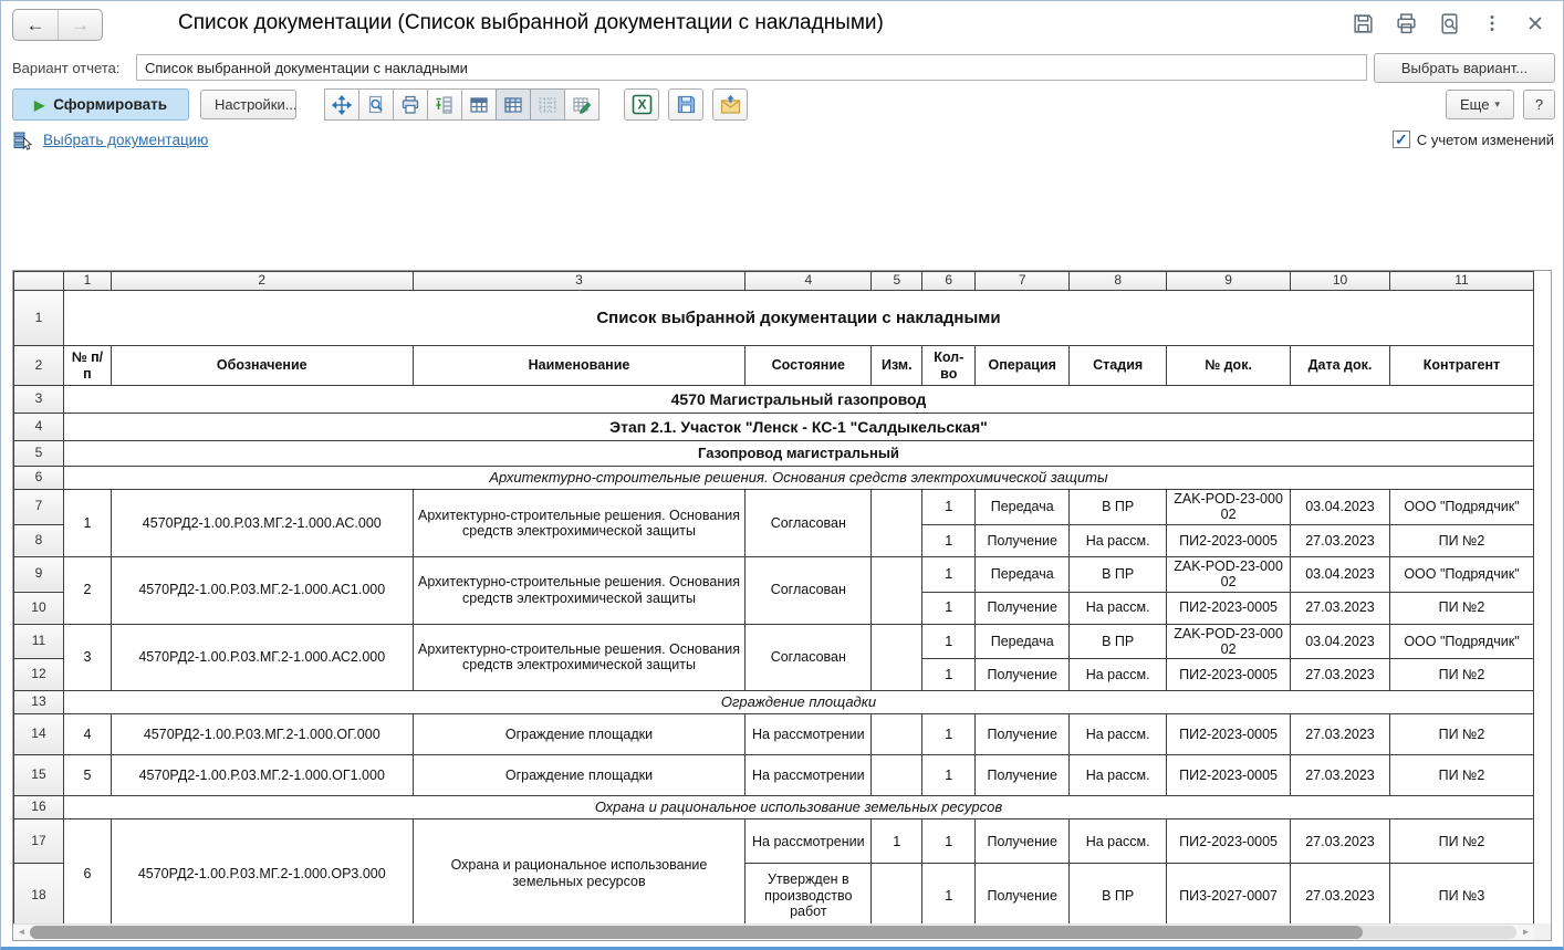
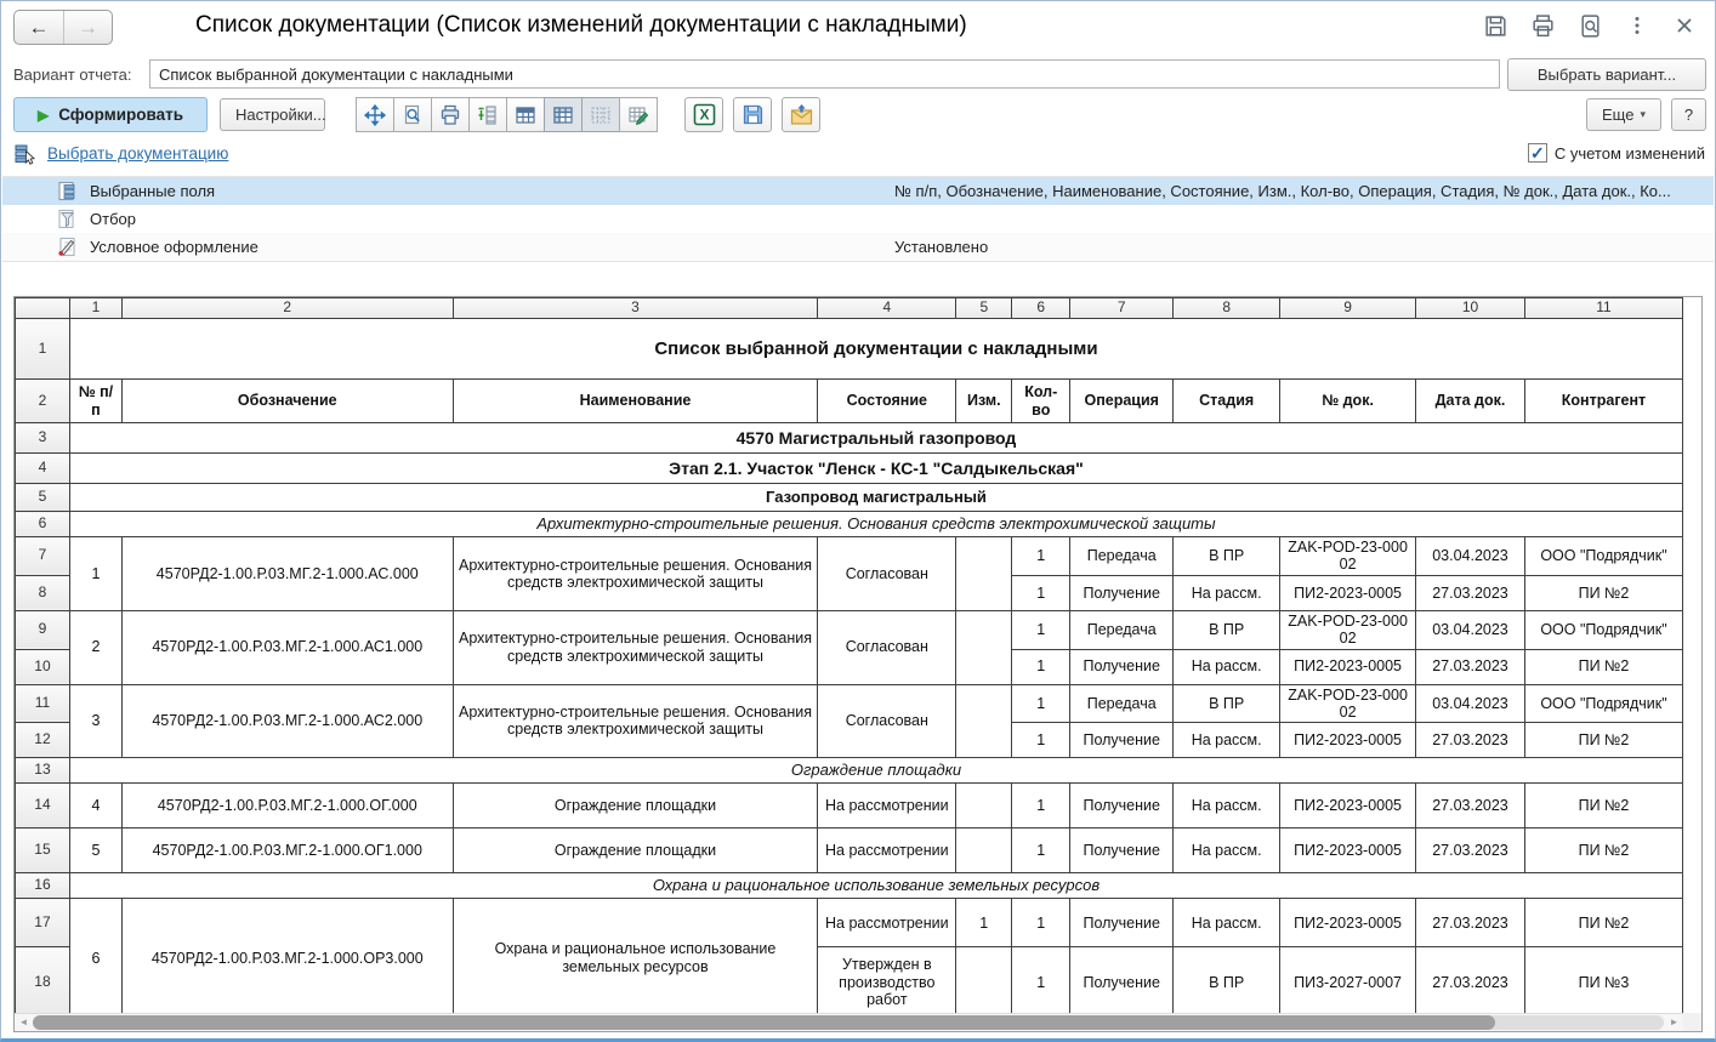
  ←
  →
- Список документации (Список выбранной документации с накладными)
+ Список документации (Список изменений документации с накладными)
  Вариант отчета:
  Список выбранной документации с накладными
  Выбрать вариант...
  ▶
  Сформировать
  Настройки...
  X
  Еще
  ▾
  ?
  Выбрать документацию
  ✓
  С учетом изменений
+ Выбранные поля
+ № п/п, Обозначение, Наименование, Состояние, Изм., Кол-во, Операция, Стадия, № док., Дата док., Ко...
+ Отбор
+ Условное оформление
+ Установлено
  	1	2	3	4	5	6	7	8	9	10	11
  1	Список выбранной документации с накладными
  2	№ п/п	Обозначение	Наименование	Состояние	Изм.	Кол-во	Операция	Стадия	№ док.	Дата док.	Контрагент
  3	4570 Магистральный газопровод
  4	Этап 2.1. Участок "Ленск - КС-1 "Салдыкельская"
  5	Газопровод магистральный
  6	Архитектурно-строительные решения. Основания средств электрохимической защиты
  7	1	4570РД2-1.00.Р.03.МГ.2-1.000.АС.000	Архитектурно-строительные решения. Основания средств электрохимической защиты	Согласован		1	Передача	В ПР	ZAK-POD-23-00002	03.04.2023	ООО "Подрядчик"
  8	1	Получение	На рассм.	ПИ2-2023-0005	27.03.2023	ПИ №2
  9	2	4570РД2-1.00.Р.03.МГ.2-1.000.АС1.000	Архитектурно-строительные решения. Основания средств электрохимической защиты	Согласован		1	Передача	В ПР	ZAK-POD-23-00002	03.04.2023	ООО "Подрядчик"
  10	1	Получение	На рассм.	ПИ2-2023-0005	27.03.2023	ПИ №2
  11	3	4570РД2-1.00.Р.03.МГ.2-1.000.АС2.000	Архитектурно-строительные решения. Основания средств электрохимической защиты	Согласован		1	Передача	В ПР	ZAK-POD-23-00002	03.04.2023	ООО "Подрядчик"
  12	1	Получение	На рассм.	ПИ2-2023-0005	27.03.2023	ПИ №2
  13	Ограждение площадки
  14	4	4570РД2-1.00.Р.03.МГ.2-1.000.ОГ.000	Ограждение площадки	На рассмотрении		1	Получение	На рассм.	ПИ2-2023-0005	27.03.2023	ПИ №2
  15	5	4570РД2-1.00.Р.03.МГ.2-1.000.ОГ1.000	Ограждение площадки	На рассмотрении		1	Получение	На рассм.	ПИ2-2023-0005	27.03.2023	ПИ №2
  16	Охрана и рациональное использование земельных ресурсов
  17	6	4570РД2-1.00.Р.03.МГ.2-1.000.ОР3.000	Охрана и рациональное использование земельных ресурсов	На рассмотрении	1	1	Получение	На рассм.	ПИ2-2023-0005	27.03.2023	ПИ №2
  18	Утвержден в производство работ		1	Получение	В ПР	ПИ3-2027-0007	27.03.2023	ПИ №3
  ◄
  ►
